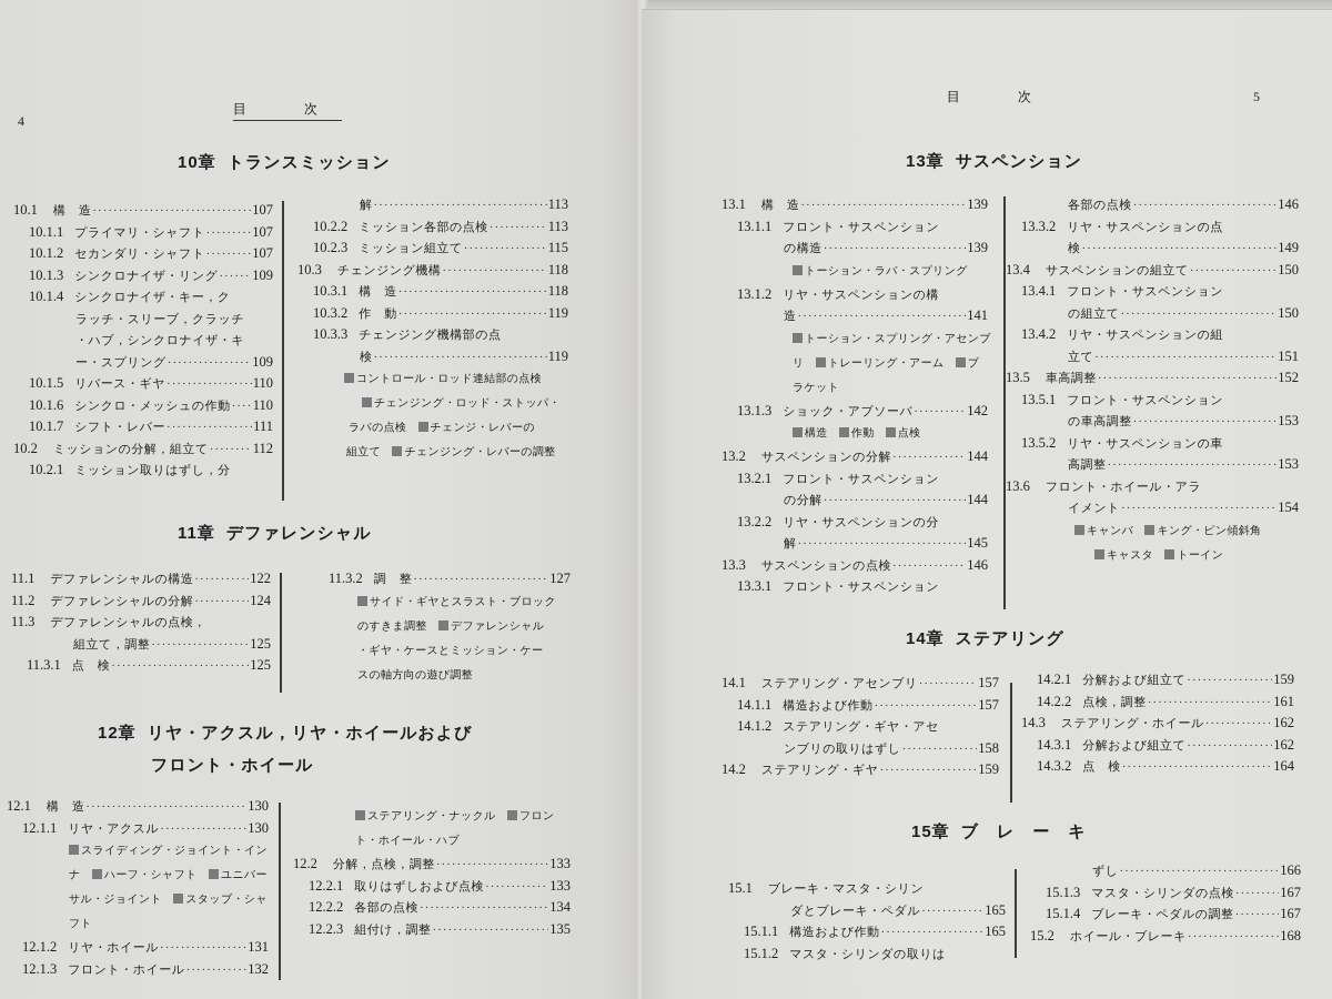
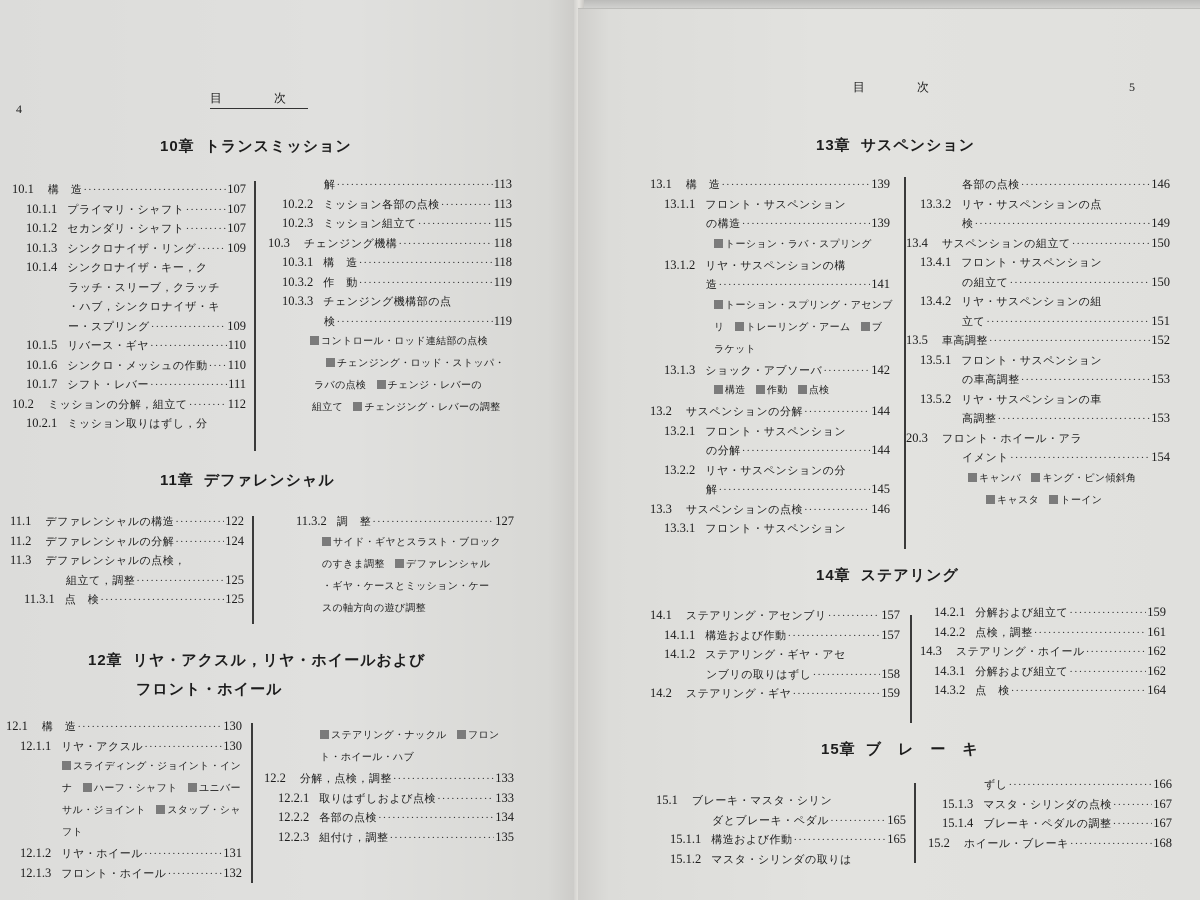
  4
  目 次
  10章 トランスミッション
  10.1
  構 造
  107
  10.1.1
  プライマリ・シャフト
  107
  10.1.2
  セカンダリ・シャフト
  107
  10.1.3
  シンクロナイザ・リング
  109
  10.1.4
  シンクロナイザ・キー，ク
  ラッチ・スリーブ，クラッチ
  ・ハブ，シンクロナイザ・キ
  ー・スプリング
  109
  10.1.5
  リバース・ギヤ
  110
  10.1.6
  シンクロ・メッシュの作動
  110
  10.1.7
  シフト・レバー
  111
  10.2
  ミッションの分解，組立て
  112
  10.2.1
  ミッション取りはずし，分
  解
  113
  10.2.2
  ミッション各部の点検
  113
  10.2.3
  ミッション組立て
  115
  10.3
  チェンジング機構
  118
  10.3.1
  構 造
  118
  10.3.2
  作 動
  119
  10.3.3
  チェンジング機構部の点
  検
  119
  コントロール・ロッド連結部の点検
  チェンジング・ロッド・ストッパ・
  ラバの点検 チェンジ・レバーの
  組立て チェンジング・レバーの調整
  11章 デファレンシャル
  11.1
  デファレンシャルの構造
  122
  11.2
  デファレンシャルの分解
  124
  11.3
  デファレンシャルの点検，
  組立て，調整
  125
  11.3.1
  点 検
  125
  11.3.2
  調 整
  127
  サイド・ギヤとスラスト・ブロック
  のすきま調整 デファレンシャル
  ・ギヤ・ケースとミッション・ケー
  スの軸方向の遊び調整
  12章 リヤ・アクスル，リヤ・ホイールおよび
  フロント・ホイール
  12.1
  構 造
  130
  12.1.1
  リヤ・アクスル
  130
  スライディング・ジョイント・イン
  ナ ハーフ・シャフト ユニバー
  サル・ジョイント スタッブ・シャ
  フト
  12.1.2
  リヤ・ホイール
  131
  12.1.3
  フロント・ホイール
  132
  ステアリング・ナックル フロン
  ト・ホイール・ハブ
  12.2
  分解，点検，調整
  133
  12.2.1
  取りはずしおよび点検
  133
  12.2.2
  各部の点検
  134
  12.2.3
  組付け，調整
  135
  目 次
  5
  13章 サスペンション
  13.1
  構 造
  139
  13.1.1
  フロント・サスペンション
  の構造
  139
  トーション・ラバ・スプリング
  13.1.2
  リヤ・サスペンションの構
  造
  141
  トーション・スプリング・アセンブ
  リ トレーリング・アーム ブ
  ラケット
  13.1.3
  ショック・アブソーバ
  142
  構造 作動 点検
  13.2
  サスペンションの分解
  144
  13.2.1
  フロント・サスペンション
  の分解
  144
  13.2.2
  リヤ・サスペンションの分
  解
  145
  13.3
  サスペンションの点検
  146
  13.3.1
  フロント・サスペンション
  各部の点検
  146
  13.3.2
  リヤ・サスペンションの点
  検
  149
  13.4
  サスペンションの組立て
  150
  13.4.1
  フロント・サスペンション
  の組立て
  150
  13.4.2
  リヤ・サスペンションの組
  立て
  151
  13.5
  車高調整
  152
  13.5.1
  フロント・サスペンション
  の車高調整
  153
  13.5.2
  リヤ・サスペンションの車
  高調整
  153
- 13.6
+ 20.3
  フロント・ホイール・アラ
  イメント
  154
  キャンバ キング・ピン傾斜角
  キャスタ トーイン
  14章 ステアリング
  14.1
  ステアリング・アセンブリ
  157
  14.1.1
  構造および作動
  157
  14.1.2
  ステアリング・ギヤ・アセ
  ンブリの取りはずし
  158
  14.2
  ステアリング・ギヤ
  159
  14.2.1
  分解および組立て
  159
  14.2.2
  点検，調整
  161
  14.3
  ステアリング・ホイール
  162
  14.3.1
  分解および組立て
  162
  14.3.2
  点 検
  164
  15章 ブ レ ー キ
  15.1
  ブレーキ・マスタ・シリン
  ダとブレーキ・ペダル
  165
  15.1.1
  構造および作動
  165
  15.1.2
  マスタ・シリンダの取りは
  ずし
  166
  15.1.3
  マスタ・シリンダの点検
  167
  15.1.4
  ブレーキ・ペダルの調整
  167
  15.2
  ホイール・ブレーキ
  168
